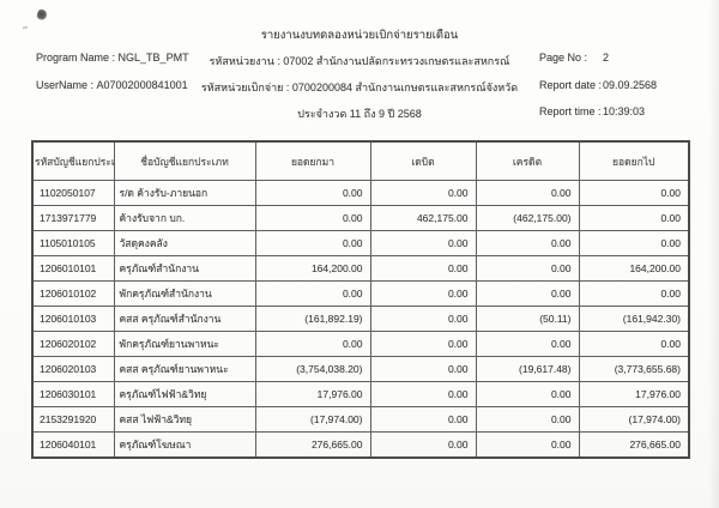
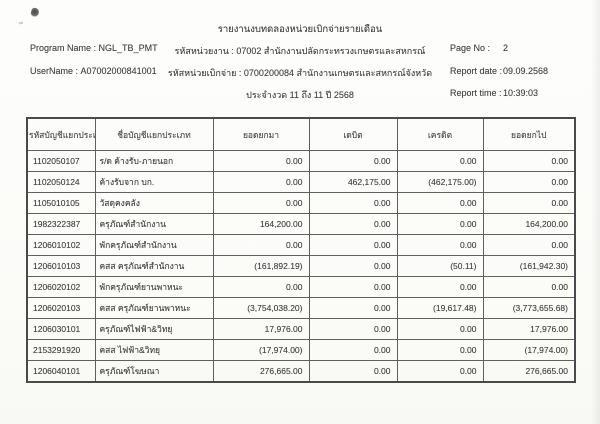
  รายงานงบทดลองหน่วยเบิกจ่ายรายเดือน
  Program Name : NGL_TB_PMT
  UserName : A07002000841001
  รหัสหน่วยงาน : 07002 สำนักงานปลัดกระทรวงเกษตรและสหกรณ์
  รหัสหน่วยเบิกจ่าย : 0700200084 สำนักงานเกษตรและสหกรณ์จังหวัด
- ประจำงวด 11 ถึง 9 ปี 2568
+ ประจำงวด 11 ถึง 11 ปี 2568
  Page No :
  2
  Report date :
  09.09.2568
  Report time :
  10:39:03
  รหัสบัญชีแยกประเ	ชื่อบัญชีแยกประเภท	ยอดยกมา	เดบิต	เครดิต	ยอดยกไป
  1102050107	ร/ด ค้างรับ-ภายนอก	0.00	0.00	0.00	0.00
- 1713971779	ค้างรับจาก บก.	0.00	462,175.00	(462,175.00)	0.00
+ 1102050124	ค้างรับจาก บก.	0.00	462,175.00	(462,175.00)	0.00
  1105010105	วัสดุคงคลัง	0.00	0.00	0.00	0.00
- 1206010101	ครุภัณฑ์สำนักงาน	164,200.00	0.00	0.00	164,200.00
+ 1982322387	ครุภัณฑ์สำนักงาน	164,200.00	0.00	0.00	164,200.00
  1206010102	พักครุภัณฑ์สำนักงาน	0.00	0.00	0.00	0.00
  1206010103	คสส ครุภัณฑ์สำนักงาน	(161,892.19)	0.00	(50.11)	(161,942.30)
  1206020102	พักครุภัณฑ์ยานพาหนะ	0.00	0.00	0.00	0.00
  1206020103	คสส ครุภัณฑ์ยานพาหนะ	(3,754,038.20)	0.00	(19,617.48)	(3,773,655.68)
  1206030101	ครุภัณฑ์ไฟฟ้า&วิทยุ	17,976.00	0.00	0.00	17,976.00
  2153291920	คสส ไฟฟ้า&วิทยุ	(17,974.00)	0.00	0.00	(17,974.00)
  1206040101	ครุภัณฑ์โฆษณา	276,665.00	0.00	0.00	276,665.00
